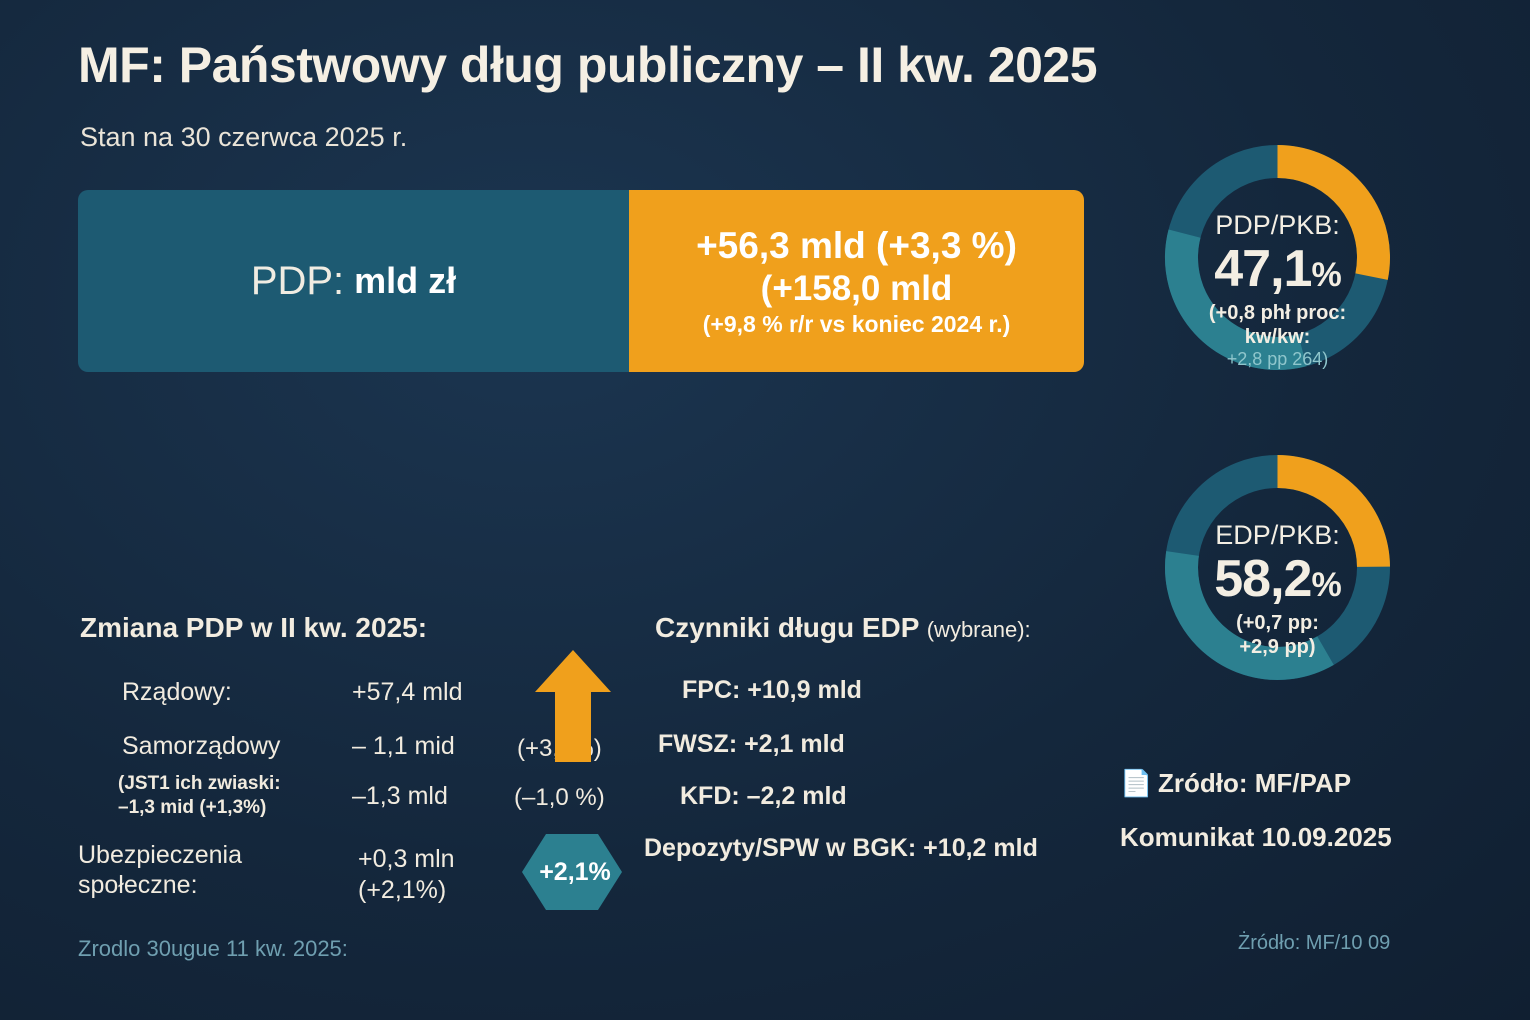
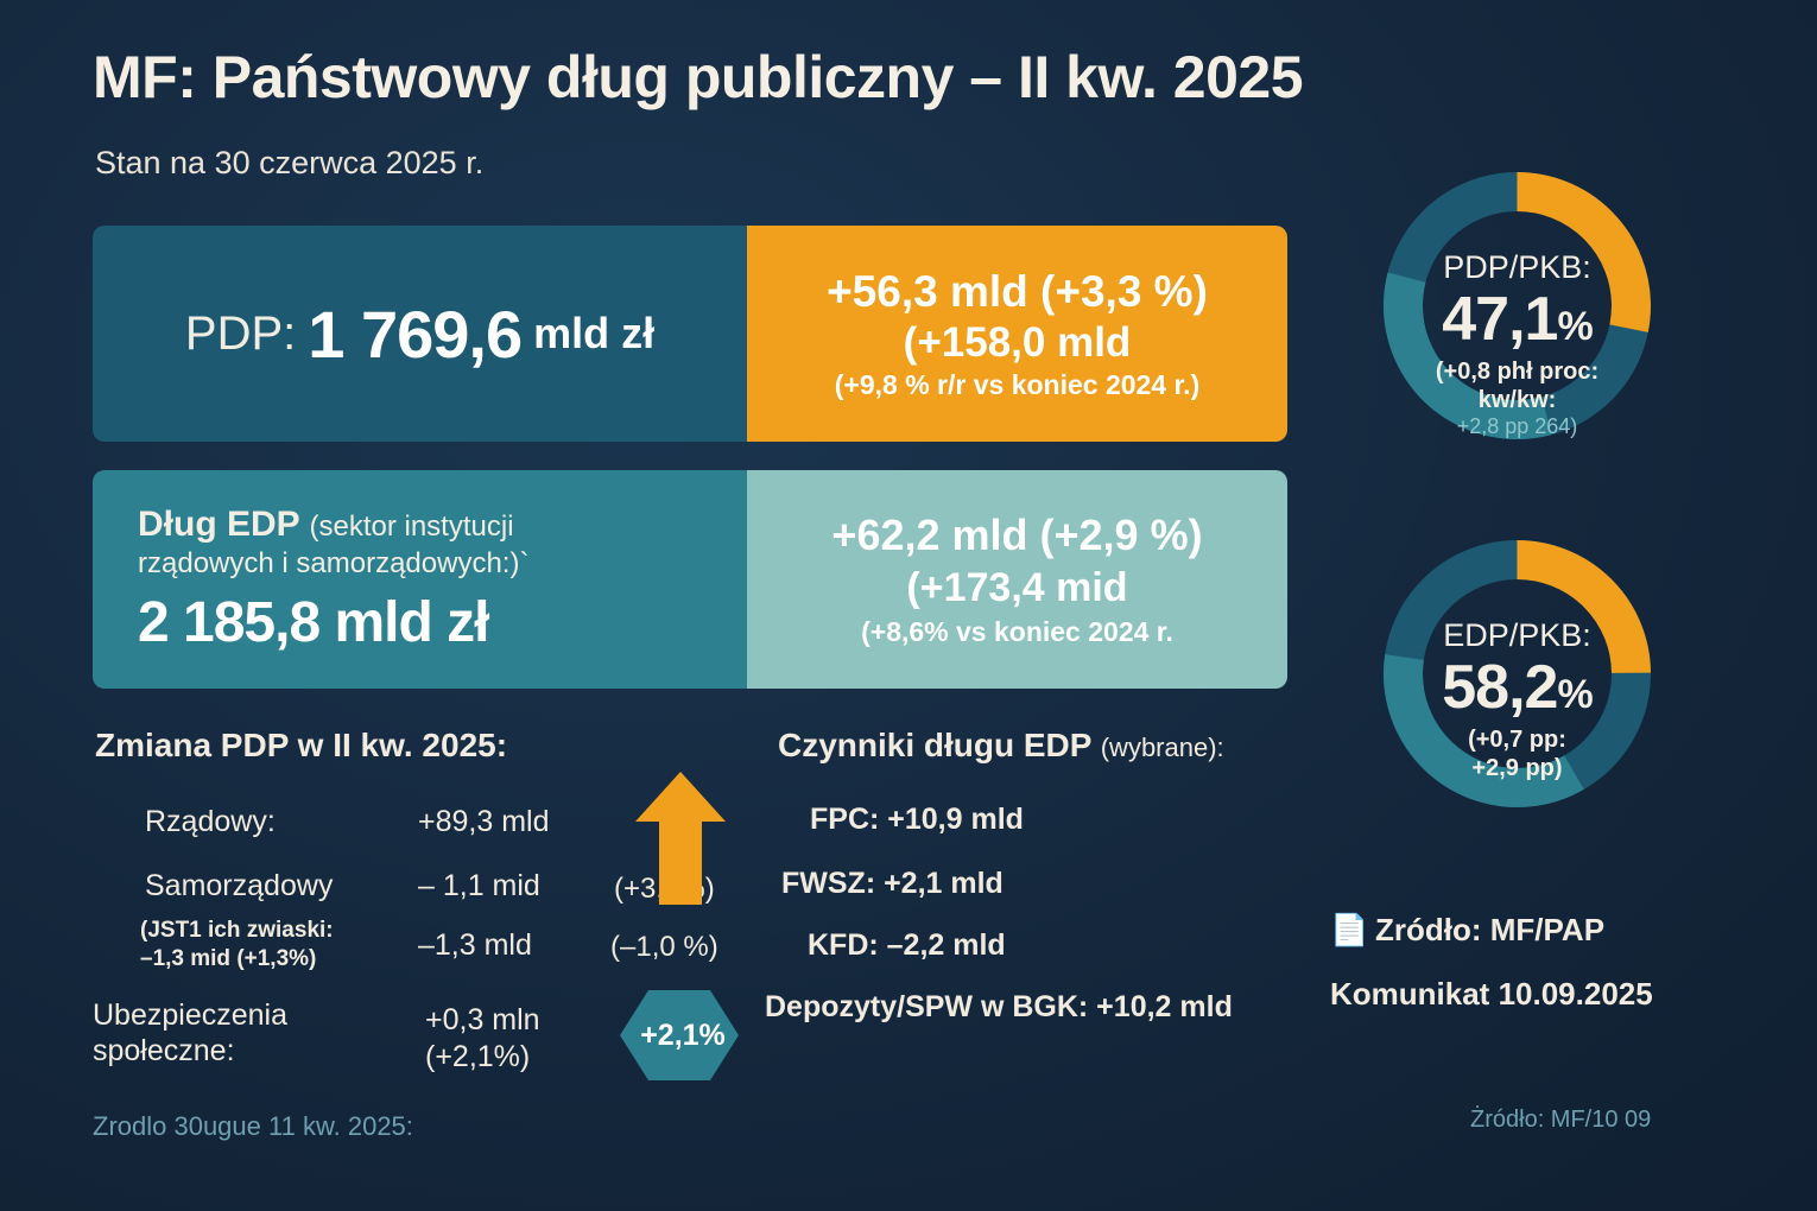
  MF: Państwowy dług publiczny – II kw. 2025
  Stan na 30 czerwca 2025 r.
  PDP:
+ 1 769,6
  mld zł
  +56,3 mld (+3,3 %)
  (+158,0 mld
  (+9,8 % r/r vs koniec 2024 r.)
+ Dług EDP (sektor instytucji
+ rządowych i samorządowych:)`
+ 2 185,8 mld zł
+ +62,2 mld (+2,9 %)
+ (+173,4 mid
+ (+8,6% vs koniec 2024 r.
  Zmiana PDP w II kw. 2025:
  Rządowy:
- +57,4 mld
+ +89,3 mld
  Samorządowy
  – 1,1 mid
  –1,3 mld
  (–1,0 %)
  (JST1 ich zwiaski:
  –1,3 mid (+1,3%)
  Ubezpieczenia
  społeczne:
  +0,3 mln
  (+2,1%)
  +2,1%
  Czynniki długu EDP (wybrane):
  FPC: +10,9 mld
  FWSZ: +2,1 mld
  KFD: –2,2 mld
  Depozyty/SPW w BGK: +10,2 mld
  PDP/PKB:
  47,1%
  (+0,8 phł proc:
  kw/kw:
  +2,8 pp 264)
  EDP/PKB:
  58,2%
  (+0,7 pp:
  +2,9 pp)
  📄
  Zródło: MF/PAP
  Komunikat 10.09.2025
  Zrodlo 30ugue 11 kw. 2025:
  Żródło: MF/10 09
